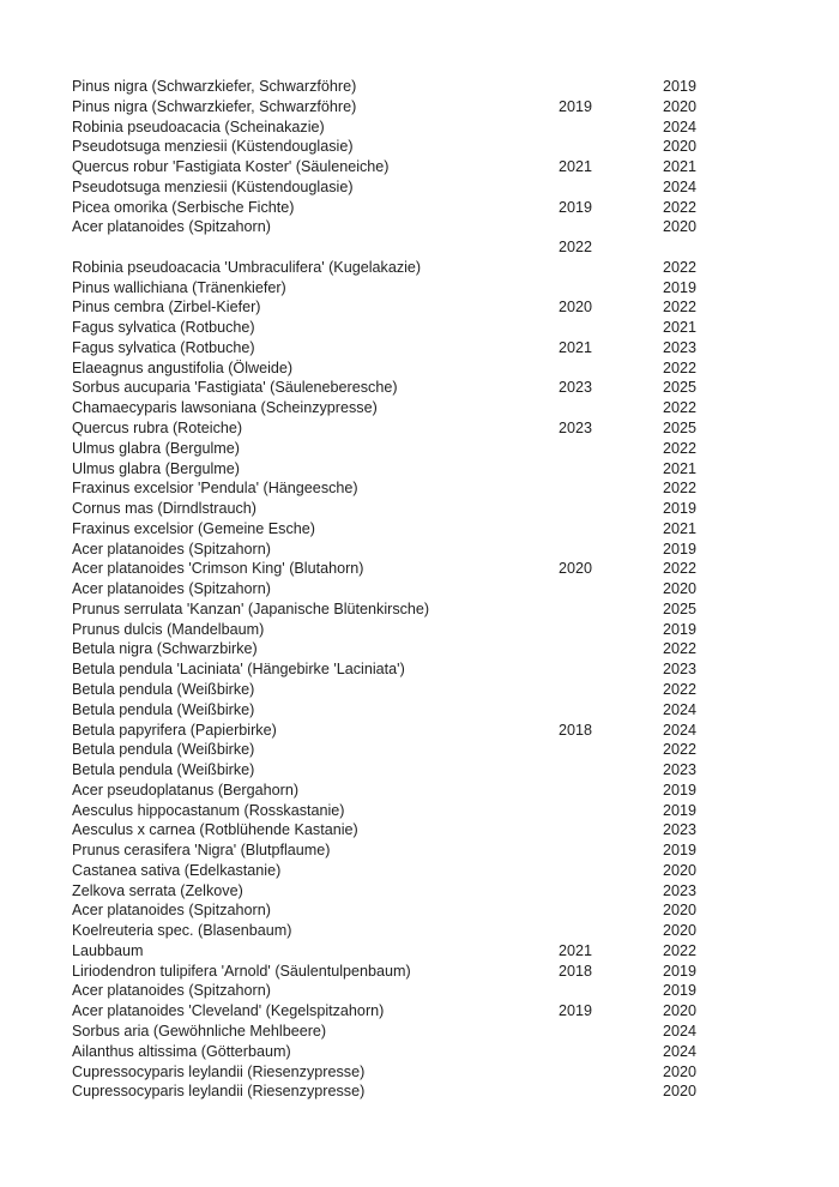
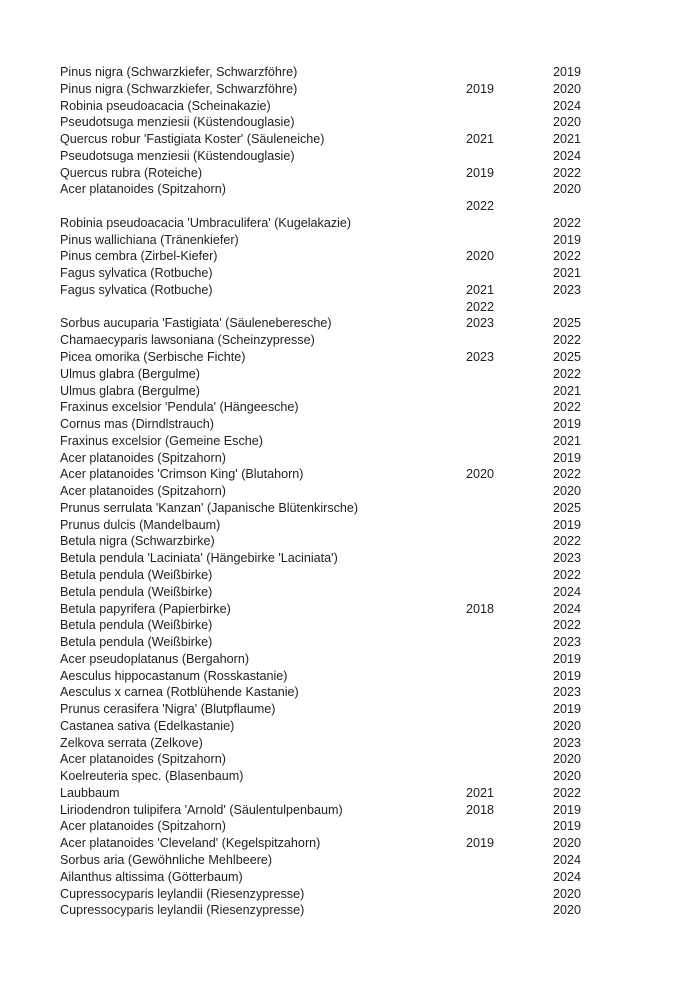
  Pinus nigra (Schwarzkiefer, Schwarzföhre)
  2019
  Pinus nigra (Schwarzkiefer, Schwarzföhre)
  2019
  2020
  Robinia pseudoacacia (Scheinakazie)
  2024
  Pseudotsuga menziesii (Küstendouglasie)
  2020
  Quercus robur 'Fastigiata Koster' (Säuleneiche)
  2021
  2021
  Pseudotsuga menziesii (Küstendouglasie)
  2024
- Picea omorika (Serbische Fichte)
+ Quercus rubra (Roteiche)
  2019
  2022
  Acer platanoides (Spitzahorn)
  2020
  2022
  Robinia pseudoacacia 'Umbraculifera' (Kugelakazie)
  2022
  Pinus wallichiana (Tränenkiefer)
  2019
  Pinus cembra (Zirbel-Kiefer)
  2020
  2022
  Fagus sylvatica (Rotbuche)
  2021
  Fagus sylvatica (Rotbuche)
  2021
  2023
- Elaeagnus angustifolia (Ölweide)
  2022
  Sorbus aucuparia 'Fastigiata' (Säuleneberesche)
  2023
  2025
  Chamaecyparis lawsoniana (Scheinzypresse)
  2022
- Quercus rubra (Roteiche)
+ Picea omorika (Serbische Fichte)
  2023
  2025
  Ulmus glabra (Bergulme)
  2022
  Ulmus glabra (Bergulme)
  2021
  Fraxinus excelsior 'Pendula' (Hängeesche)
  2022
  Cornus mas (Dirndlstrauch)
  2019
  Fraxinus excelsior (Gemeine Esche)
  2021
  Acer platanoides (Spitzahorn)
  2019
  Acer platanoides 'Crimson King' (Blutahorn)
  2020
  2022
  Acer platanoides (Spitzahorn)
  2020
  Prunus serrulata 'Kanzan' (Japanische Blütenkirsche)
  2025
  Prunus dulcis (Mandelbaum)
  2019
  Betula nigra (Schwarzbirke)
  2022
  Betula pendula 'Laciniata' (Hängebirke 'Laciniata')
  2023
  Betula pendula (Weißbirke)
  2022
  Betula pendula (Weißbirke)
  2024
  Betula papyrifera (Papierbirke)
  2018
  2024
  Betula pendula (Weißbirke)
  2022
  Betula pendula (Weißbirke)
  2023
  Acer pseudoplatanus (Bergahorn)
  2019
  Aesculus hippocastanum (Rosskastanie)
  2019
  Aesculus x carnea (Rotblühende Kastanie)
  2023
  Prunus cerasifera 'Nigra' (Blutpflaume)
  2019
  Castanea sativa (Edelkastanie)
  2020
  Zelkova serrata (Zelkove)
  2023
  Acer platanoides (Spitzahorn)
  2020
  Koelreuteria spec. (Blasenbaum)
  2020
  Laubbaum
  2021
  2022
  Liriodendron tulipifera 'Arnold' (Säulentulpenbaum)
  2018
  2019
  Acer platanoides (Spitzahorn)
  2019
  Acer platanoides 'Cleveland' (Kegelspitzahorn)
  2019
  2020
  Sorbus aria (Gewöhnliche Mehlbeere)
  2024
  Ailanthus altissima (Götterbaum)
  2024
  Cupressocyparis leylandii (Riesenzypresse)
  2020
  Cupressocyparis leylandii (Riesenzypresse)
  2020
